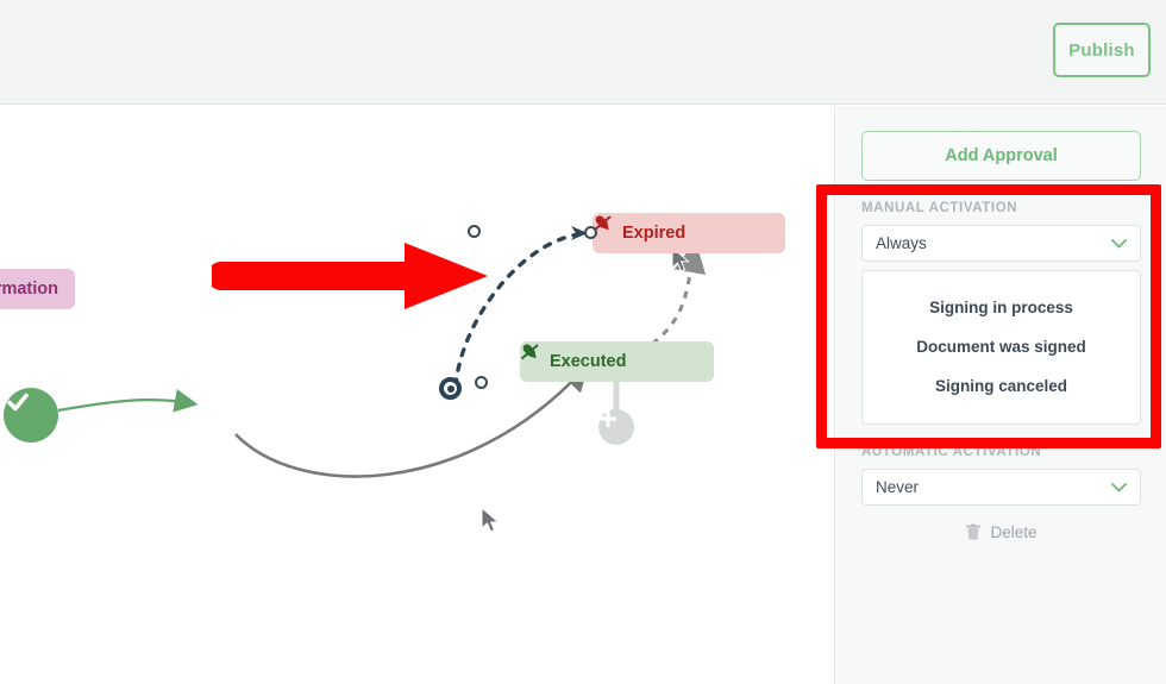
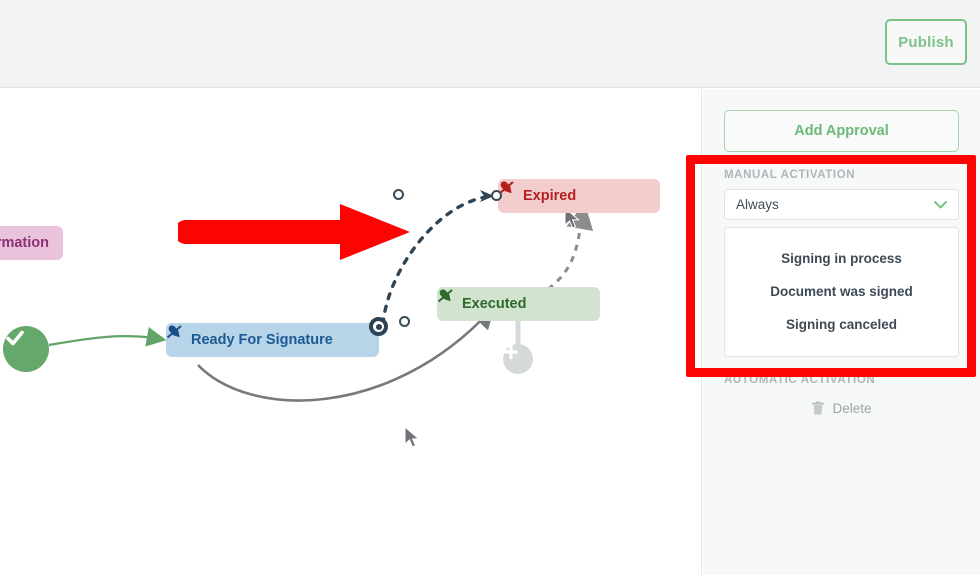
  Publish
  mation
  Expired
  Executed
+ Ready For Signature
  Add Approval
  MANUAL ACTIVATION
  Always
  Signing in process
  Document was signed
  Signing canceled
  AUTOMATIC ACTIVATION
- Never
  Delete
